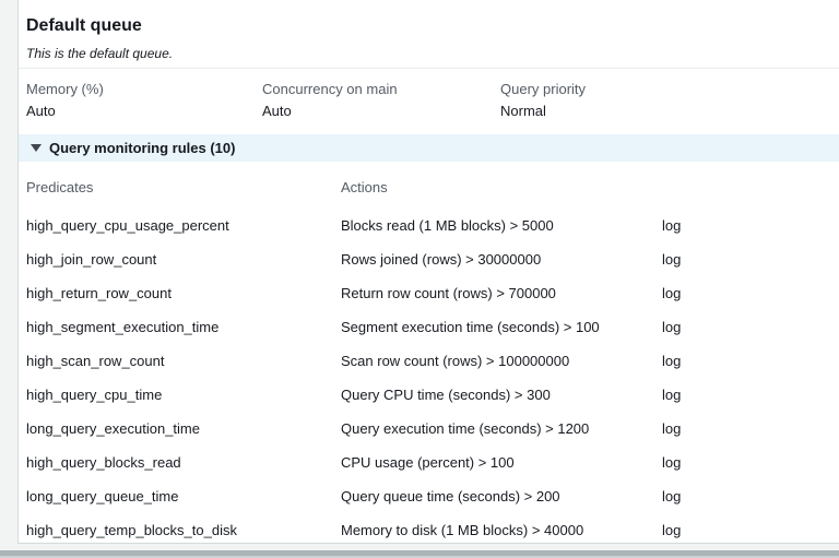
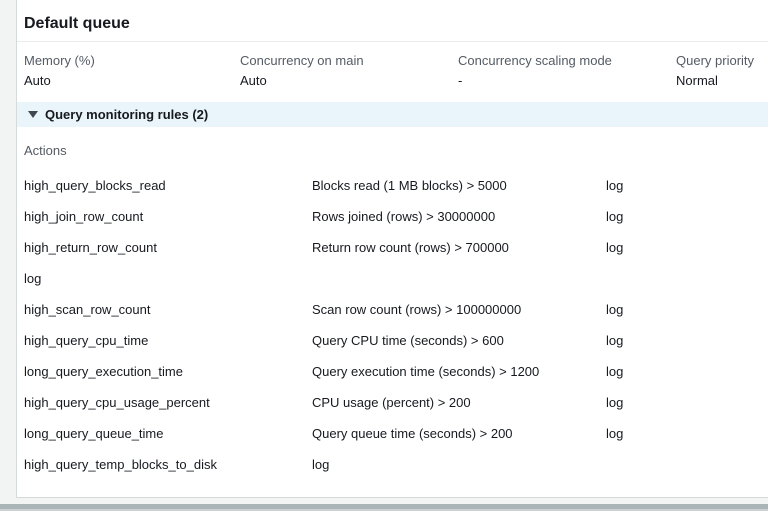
  Default queue
- This is the default queue.
  Memory (%)
  Auto
  Concurrency on main
  Auto
+ Concurrency scaling mode
+ -
  Query priority
  Normal
- Query monitoring rules (10)
+ Query monitoring rules (2)
- Predicates
  Actions
- high_query_cpu_usage_percent
+ high_query_blocks_read
  Blocks read (1 MB blocks) > 5000
  log
  high_join_row_count
  Rows joined (rows) > 30000000
  log
  high_return_row_count
  Return row count (rows) > 700000
  log
- high_segment_execution_time
- Segment execution time (seconds) > 100
  log
  high_scan_row_count
  Scan row count (rows) > 100000000
  log
  high_query_cpu_time
- Query CPU time (seconds) > 300
+ Query CPU time (seconds) > 600
  log
  long_query_execution_time
  Query execution time (seconds) > 1200
  log
- high_query_blocks_read
+ high_query_cpu_usage_percent
- CPU usage (percent) > 100
+ CPU usage (percent) > 200
  log
  long_query_queue_time
  Query queue time (seconds) > 200
  log
  high_query_temp_blocks_to_disk
- Memory to disk (1 MB blocks) > 40000
  log
